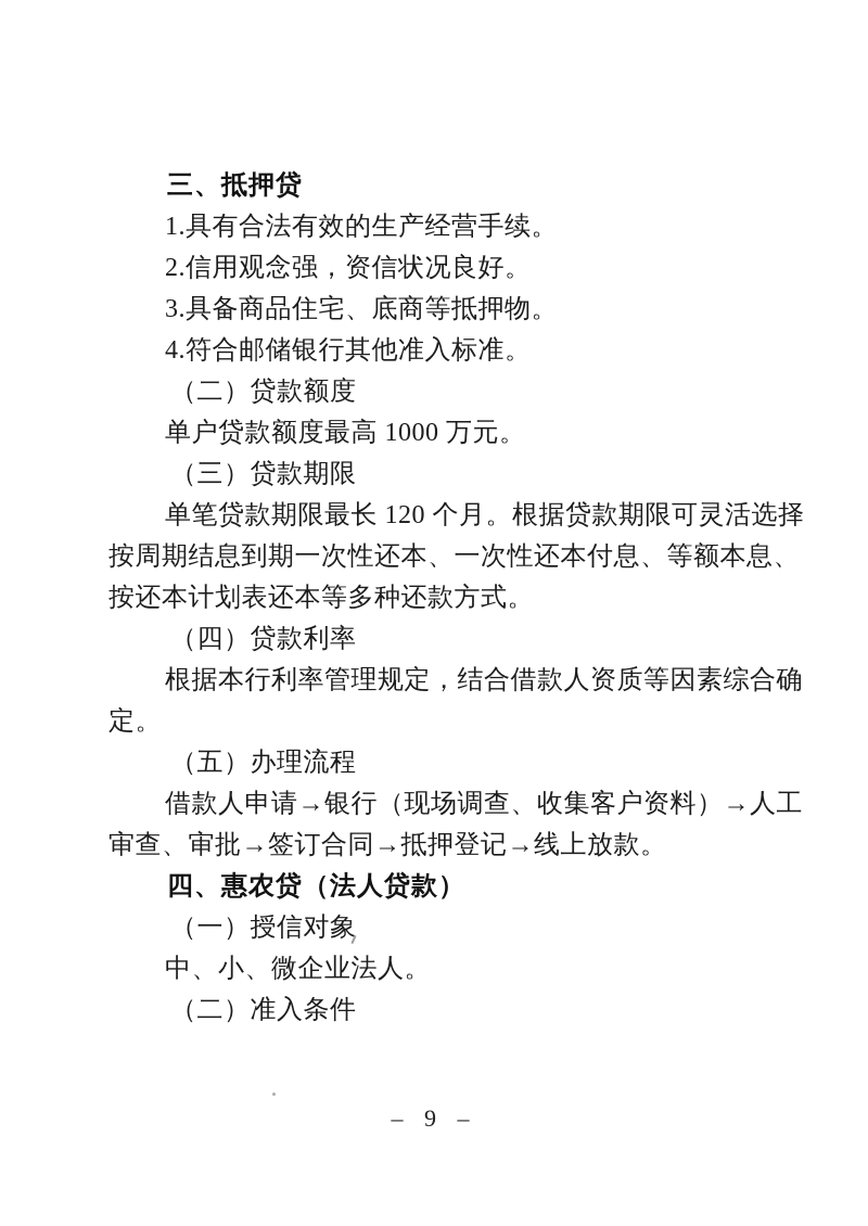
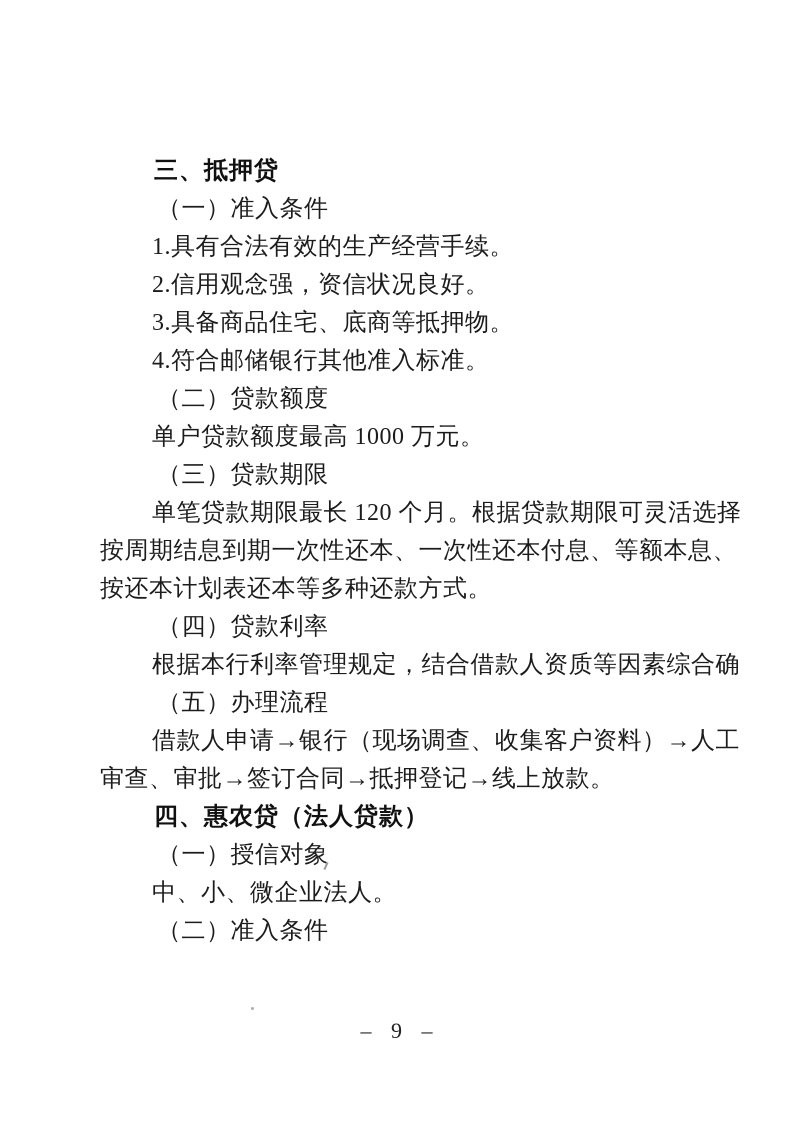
  三、抵押贷
+ （一）准入条件
  1.具有合法有效的生产经营手续。
  2.信用观念强，资信状况良好。
  3.具备商品住宅、底商等抵押物。
  4.符合邮储银行其他准入标准。
  （二）贷款额度
  单户贷款额度最高 1000 万元。
  （三）贷款期限
  单笔贷款期限最长 120 个月。根据贷款期限可灵活选择
  按周期结息到期一次性还本、一次性还本付息、等额本息、
  按还本计划表还本等多种还款方式。
  （四）贷款利率
  根据本行利率管理规定，结合借款人资质等因素综合确
- 定。
  （五）办理流程
  借款人申请→银行（现场调查、收集客户资料）→人工
  审查、审批→签订合同→抵押登记→线上放款。
  四、惠农贷（法人贷款）
  （一）授信对象
  中、小、微企业法人。
  （二）准入条件
  – 9 –
